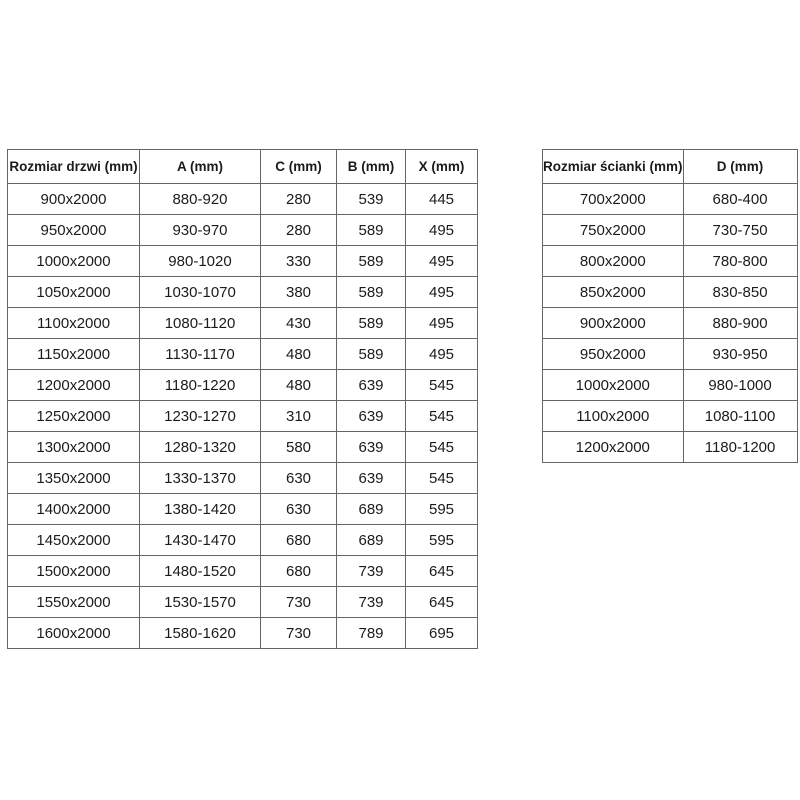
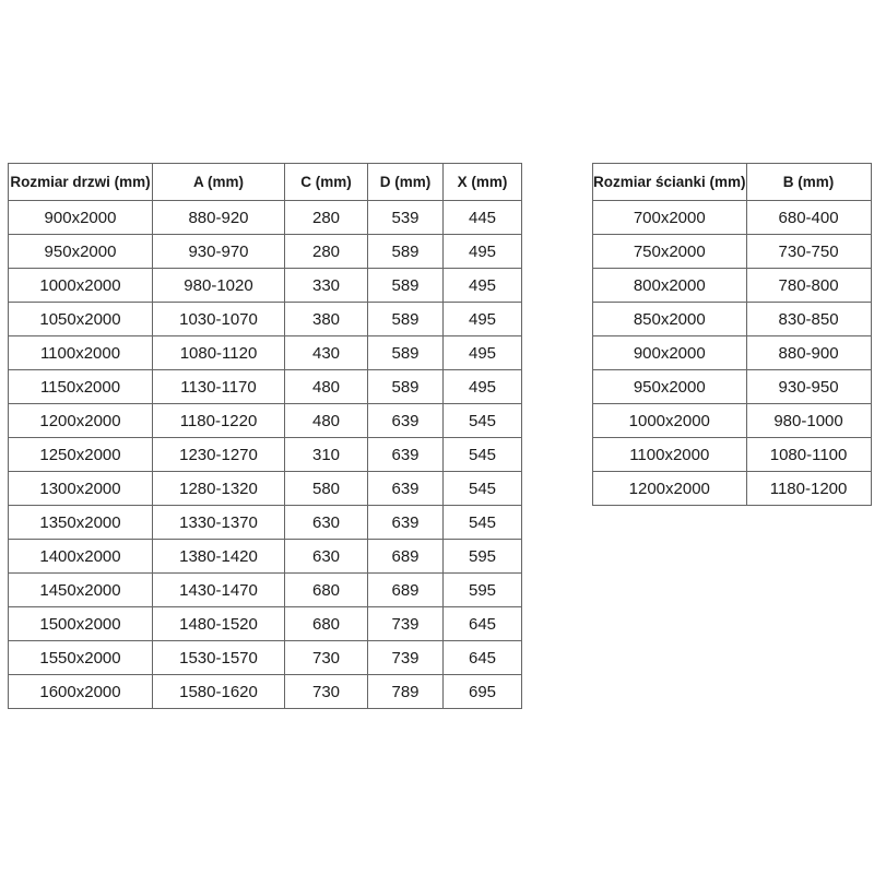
- Rozmiar drzwi (mm)	A (mm)	C (mm)	B (mm)	X (mm)
+ Rozmiar drzwi (mm)	A (mm)	C (mm)	D (mm)	X (mm)
  900x2000	880-920	280	539	445
  950x2000	930-970	280	589	495
  1000x2000	980-1020	330	589	495
  1050x2000	1030-1070	380	589	495
  1100x2000	1080-1120	430	589	495
  1150x2000	1130-1170	480	589	495
  1200x2000	1180-1220	480	639	545
  1250x2000	1230-1270	310	639	545
  1300x2000	1280-1320	580	639	545
  1350x2000	1330-1370	630	639	545
  1400x2000	1380-1420	630	689	595
  1450x2000	1430-1470	680	689	595
  1500x2000	1480-1520	680	739	645
  1550x2000	1530-1570	730	739	645
  1600x2000	1580-1620	730	789	695
- Rozmiar ścianki (mm)	D (mm)
+ Rozmiar ścianki (mm)	B (mm)
  700x2000	680-400
  750x2000	730-750
  800x2000	780-800
  850x2000	830-850
  900x2000	880-900
  950x2000	930-950
  1000x2000	980-1000
  1100x2000	1080-1100
  1200x2000	1180-1200
